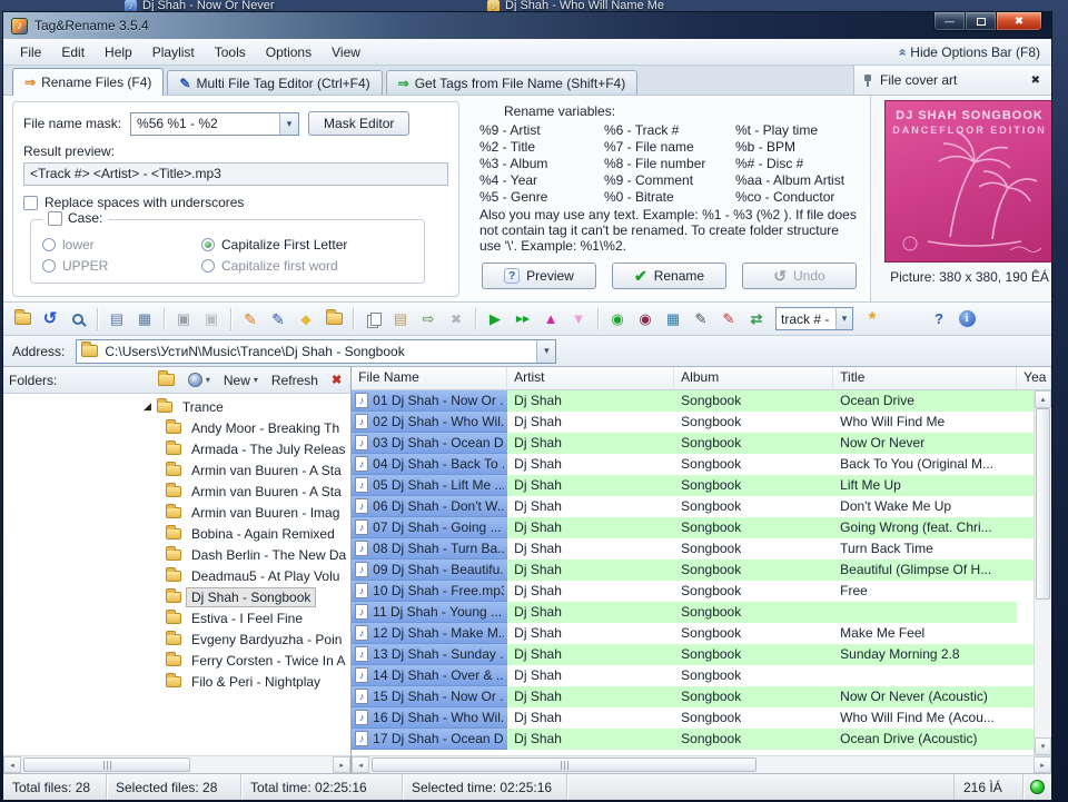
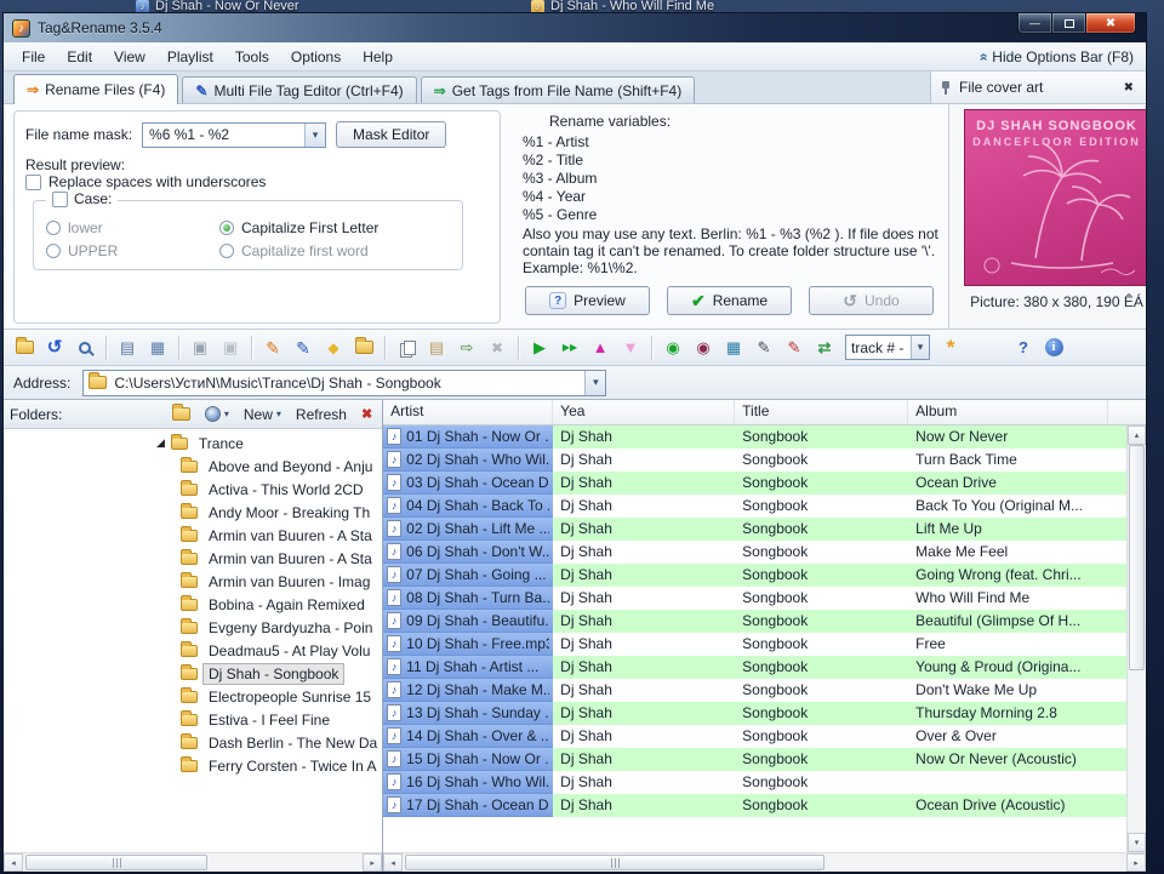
  ♪
  Dj Shah - Now Or Never
  ♪
- Dj Shah - Who Will Name Me
+ Dj Shah - Who Will Find Me
  ♪
  Tag&Rename 3.5.4
  —
  ✖
  File
  Edit
- Help
+ View
  Playlist
  Tools
  Options
- View
+ Help
  Hide Options Bar (F8)
  ⇒
  Rename Files (F4)
  ✎
  Multi File Tag Editor (Ctrl+F4)
  ⇒
  Get Tags from File Name (Shift+F4)
  File cover art
  ✖
  File name mask:
- %56 %1 - %2
+ %6 %1 - %2
  ▾
  Mask Editor
  Result preview:
- <Track #> <Artist> - <Title>.mp3
  Replace spaces with underscores
  Case:
  lower
  Capitalize First Letter
  UPPER
  Capitalize first word
  Rename variables:
- %9 - Artist
+ %1 - Artist
  %2 - Title
  %3 - Album
  %4 - Year
  %5 - Genre
- %6 - Track #
- %7 - File name
- %8 - File number
- %9 - Comment
- %0 - Bitrate
- %t - Play time
- %b - BPM
- %# - Disc #
- %aa - Album Artist
- %co - Conductor
- Also you may use any text. Example: %1 - %3 (%2 ). If file does not contain tag it can't be renamed. To create folder structure use '\'. Example: %1\%2.
+ Also you may use any text. Berlin: %1 - %3 (%2 ). If file does not contain tag it can't be renamed. To create folder structure use '\'. Example: %1\%2.
  ?
  Preview
  ✔
  Rename
  ↺
  Undo
  DJ SHAH SONGBOOK
  DANCEFLOOR EDITION
  Picture: 380 x 380, 190 ÊÁ
  ↺
  ▤
  ▦
  ▣
  ▣
  ✎
  ✎
  ◆
  ▤
  ⇨
  ✖
  ▶
  ▶▶
  ▲
  ▼
  ◉
  ◉
  ▦
  ✎
  ✎
  ⇄
  track # -
  ▾
  *
  ?
  i
  Address:
  C:\Users\УстиN\Music\Trance\Dj Shah - Songbook
  ▾
  Folders:
  ▾
  New
  ▾
  Refresh
  ✖
  ◢
  Trance
+ Above and Beyond - Anju
+ Activa - This World 2CD
  Andy Moor - Breaking Th
- Armada - The July Releas
  Armin van Buuren - A Sta
  Armin van Buuren - A Sta
  Armin van Buuren - Imag
  Bobina - Again Remixed
- Dash Berlin - The New Da
+ Evgeny Bardyuzha - Poin
  Deadmau5 - At Play Volu
  Dj Shah - Songbook
+ Electropeople Sunrise 15
  Estiva - I Feel Fine
- Evgeny Bardyuzha - Poin
+ Dash Berlin - The New Da
  Ferry Corsten - Twice In A
- Filo & Peri - Nightplay
- File Name
  Artist
- Album
+ Yea
  Title
- Yea
+ Album
  ♪
  01 Dj Shah - Now Or .
  Dj Shah
  Songbook
- Ocean Drive
+ Now Or Never
  ♪
  02 Dj Shah - Who Wil.
  Dj Shah
  Songbook
- Who Will Find Me
+ Turn Back Time
  ♪
  03 Dj Shah - Ocean D
  Dj Shah
  Songbook
- Now Or Never
+ Ocean Drive
  ♪
  04 Dj Shah - Back To .
  Dj Shah
  Songbook
  Back To You (Original M...
  ♪
- 05 Dj Shah - Lift Me ...
+ 02 Dj Shah - Lift Me ...
  Dj Shah
  Songbook
  Lift Me Up
  ♪
  06 Dj Shah - Don't W..
  Dj Shah
  Songbook
- Don't Wake Me Up
+ Make Me Feel
  ♪
  07 Dj Shah - Going ...
  Dj Shah
  Songbook
  Going Wrong (feat. Chri...
  ♪
  08 Dj Shah - Turn Ba..
  Dj Shah
  Songbook
- Turn Back Time
+ Who Will Find Me
  ♪
  09 Dj Shah - Beautifu.
  Dj Shah
  Songbook
  Beautiful (Glimpse Of H...
  ♪
  10 Dj Shah - Free.mp
  Dj Shah
  Songbook
  Free
  ♪
- 11 Dj Shah - Young ...
+ 11 Dj Shah - Artist ...
  Dj Shah
  Songbook
+ Young & Proud (Origina...
  ♪
  12 Dj Shah - Make M..
  Dj Shah
  Songbook
- Make Me Feel
+ Don't Wake Me Up
  ♪
  13 Dj Shah - Sunday .
  Dj Shah
  Songbook
- Sunday Morning 2.8
+ Thursday Morning 2.8
  ♪
  14 Dj Shah - Over & ..
  Dj Shah
  Songbook
+ Over & Over
  ♪
  15 Dj Shah - Now Or .
  Dj Shah
  Songbook
  Now Or Never (Acoustic)
  ♪
  16 Dj Shah - Who Wil.
  Dj Shah
  Songbook
- Who Will Find Me (Acou...
  ♪
  17 Dj Shah - Ocean D
  Dj Shah
  Songbook
  Ocean Drive (Acoustic)
- Total files: 28
- Selected files: 28
- Total time: 02:25:16
- Selected time: 02:25:16
- 216 ÌÁ
